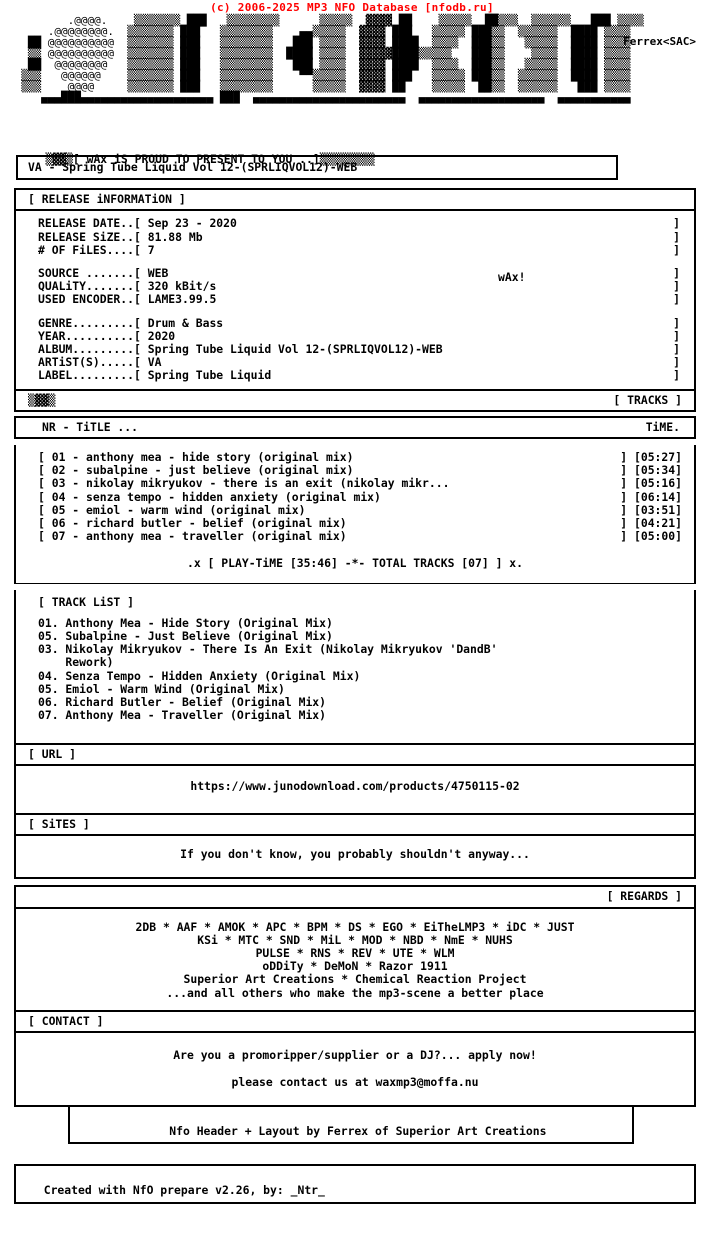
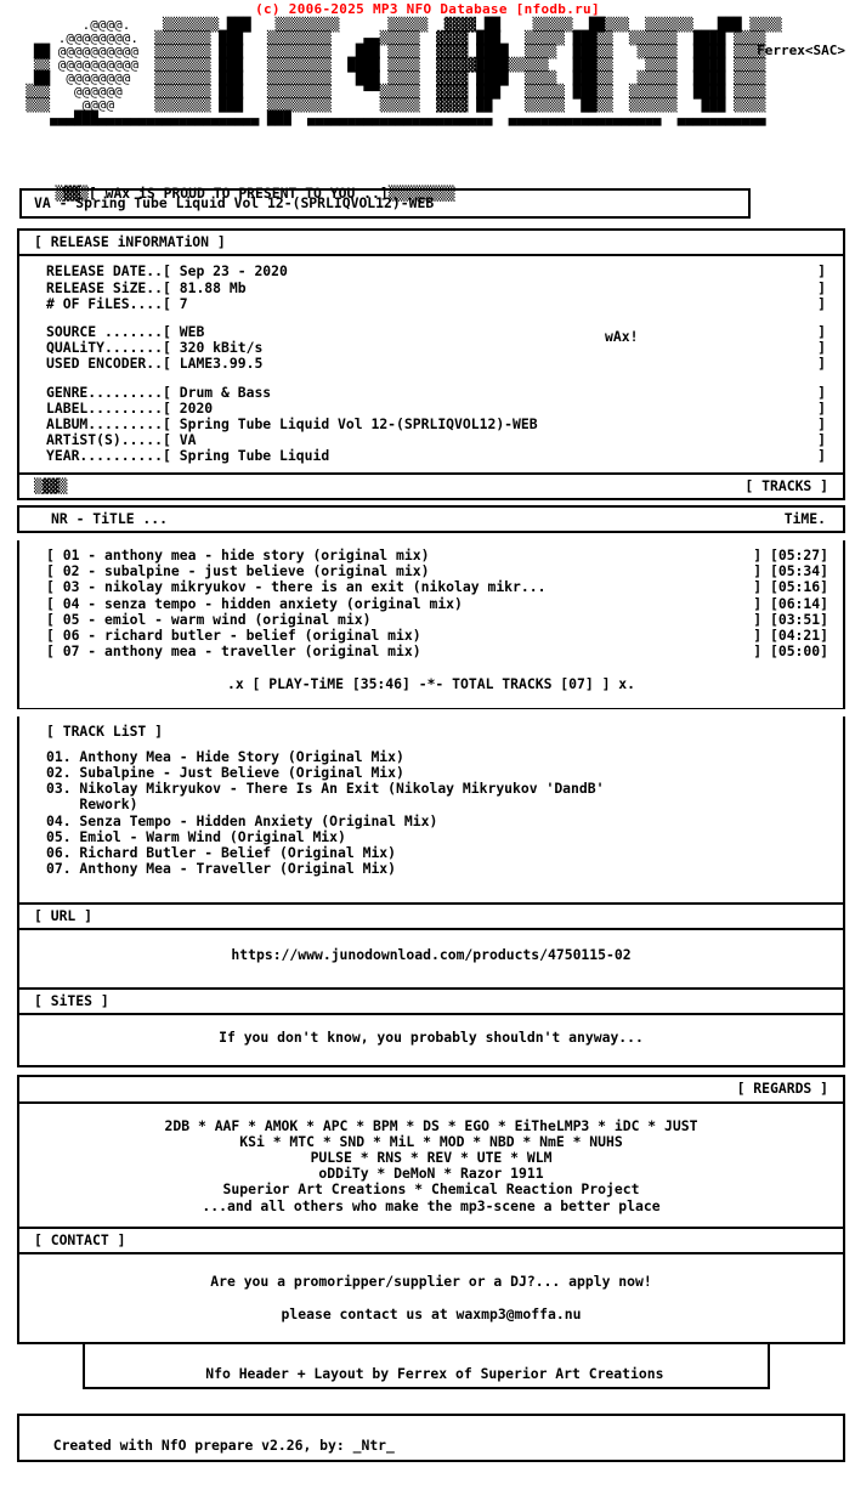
  (c) 2006-2025 MP3 NFO Database [nfodb.ru]
  .@@@@. ▒▒▒▒▒▒▒ ███ ▒▒▒▒▒▒▒▒ ▒▒▒▒▒ ▓▓▓▓ ██ ▒▒▒▒▒ ██▒▒▒ ▒▒▒▒▒▒ ███ ▒▒▒▒
  .@@@@@@@@. ▒▒▒▒▒▒▒ ███ ▒▒▒▒▒▒▒▒ ▄▄▒▒▒▒▒ ▓▓▓▓ ███ ▒▒▒▒▒ ███▒▒ ▒▒▒▒▒▒ ████ ▒▒▒▒
  ██ @@@@@@@@@@ ▒▒▒▒▒▒▒ ███ ▒▒▒▒▒▒▒▒ ███ ▒▒▒▒ ▓▓▓▓ ████ ▒▒▒▒ ███▒▒ ▒▒▒▒▒ ████ ▒▒▒▒
  ▒▒ @@@@@@@@@@ ▒▒▒▒▒▒▒ ███ ▒▒▒▒▒▒▒▒ ████ ▒▒▒▒ ▓▓▓▓▓████▒▒▒▒▒ ███▒▒ ▒▒▒▒ ████ ▒▒▒▒
  ██ @@@@@@@@ ▒▒▒▒▒▒▒ ███ ▒▒▒▒▒▒▒▒ ███ ▒▒▒▒ ▓▓▓▓ ████ ▒▒▒▒ ███▒▒ ▒▒▒▒▒ ████ ▒▒▒▒
  ▒▒▒ @@@@@@ ▒▒▒▒▒▒▒ ███ ▒▒▒▒▒▒▒▒ ▀▀▒▒▒▒▒ ▓▓▓▓ ███ ▒▒▒▒▒ ███▒▒ ▒▒▒▒▒▒ ████ ▒▒▒▒
  ▒▒▒ @@@@ ▒▒▒▒▒▒▒ ███ ▒▒▒▒▒▒▒▒ ▒▒▒▒▒ ▓▓▓▓ ██ ▒▒▒▒▒ ██▒▒ ▒▒▒▒▒▒ ███ ▒▒▒▒
  ▄▄▄███▄▄▄▄▄▄▄▄▄▄▄▄▄▄▄▄▄▄▄▄ ███ ▄▄▄▄▄▄▄▄▄▄▄▄▄▄▄▄▄▄▄▄▄▄▄ ▄▄▄▄▄▄▄▄▄▄▄▄▄▄▄▄▄▄▄ ▄▄▄▄▄▄▄▄▄▄▄
  Ferrex<SAC>
  ▒▓▓▒[ wAx iS PROUD TO PRESENT TO YOU ..]▒▒▒▒▒▒▒▒
  wAx!
  VA - Spring Tube Liquid Vol 12-(SPRLIQVOL12)-WEB
  [ RELEASE iNFORMATiON ]
  RELEASE DATE..[ Sep 23 - 2020
  ]
  RELEASE SiZE..[ 81.88 Mb
  ]
  # OF FiLES....[ 7
  ]
  SOURCE .......[ WEB
  ]
  QUALiTY.......[ 320 kBit/s
  ]
  USED ENCODER..[ LAME3.99.5
  ]
  GENRE.........[ Drum & Bass
  ]
- YEAR..........[ 2020
+ LABEL.........[ 2020
  ]
  ALBUM.........[ Spring Tube Liquid Vol 12-(SPRLIQVOL12)-WEB
  ]
  ARTiST(S).....[ VA
  ]
- LABEL.........[ Spring Tube Liquid
+ YEAR..........[ Spring Tube Liquid
  ]
  ▒▓▓▒
  [ TRACKS ]
  NR - TiTLE ...
  TiME.
  [ 01 - anthony mea - hide story (original mix)
  ] [05:27]
  [ 02 - subalpine - just believe (original mix)
  ] [05:34]
  [ 03 - nikolay mikryukov - there is an exit (nikolay mikr...
  ] [05:16]
  [ 04 - senza tempo - hidden anxiety (original mix)
  ] [06:14]
  [ 05 - emiol - warm wind (original mix)
  ] [03:51]
  [ 06 - richard butler - belief (original mix)
  ] [04:21]
  [ 07 - anthony mea - traveller (original mix)
  ] [05:00]
  .x [ PLAY-TiME [35:46] -*- TOTAL TRACKS [07] ] x.
  [ TRACK LiST ]
  01. Anthony Mea - Hide Story (Original Mix)
- 05. Subalpine - Just Believe (Original Mix)
+ 02. Subalpine - Just Believe (Original Mix)
  03. Nikolay Mikryukov - There Is An Exit (Nikolay Mikryukov 'DandB'
  Rework)
  04. Senza Tempo - Hidden Anxiety (Original Mix)
  05. Emiol - Warm Wind (Original Mix)
  06. Richard Butler - Belief (Original Mix)
  07. Anthony Mea - Traveller (Original Mix)
  [ URL ]
  https://www.junodownload.com/products/4750115-02
  [ SiTES ]
  If you don't know, you probably shouldn't anyway...
  [ REGARDS ]
  2DB * AAF * AMOK * APC * BPM * DS * EGO * EiTheLMP3 * iDC * JUST
  KSi * MTC * SND * MiL * MOD * NBD * NmE * NUHS
  PULSE * RNS * REV * UTE * WLM
  oDDiTy * DeMoN * Razor 1911
  Superior Art Creations * Chemical Reaction Project
  ...and all others who make the mp3-scene a better place
  [ CONTACT ]
  Are you a promoripper/supplier or a DJ?... apply now!
  please contact us at waxmp3@moffa.nu
  Nfo Header + Layout by Ferrex of Superior Art Creations
  Created with NfO prepare v2.26, by: _Ntr_
